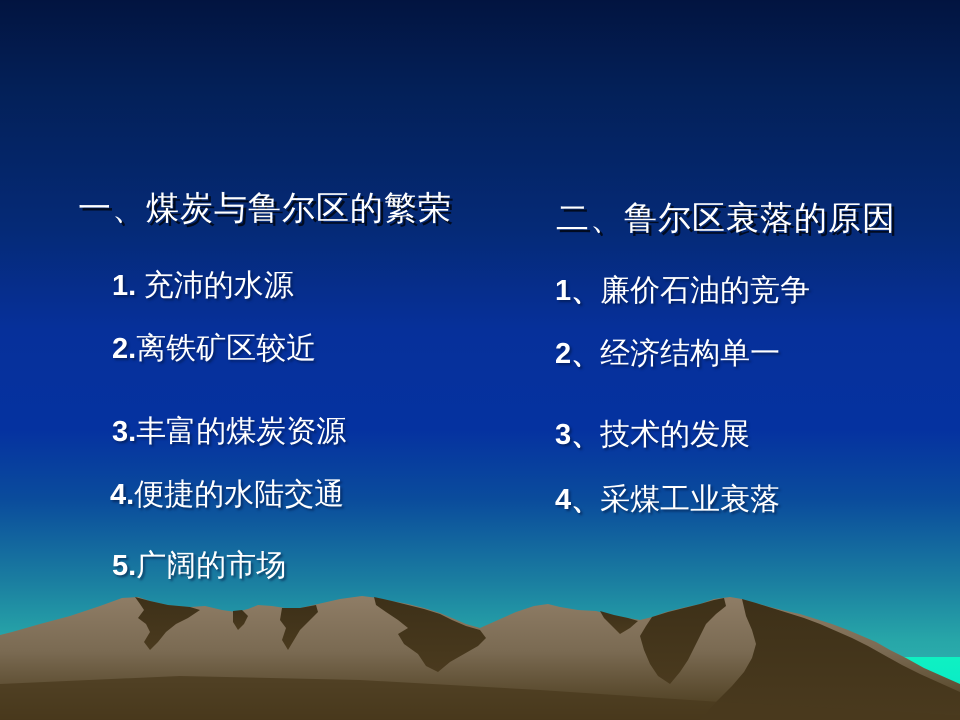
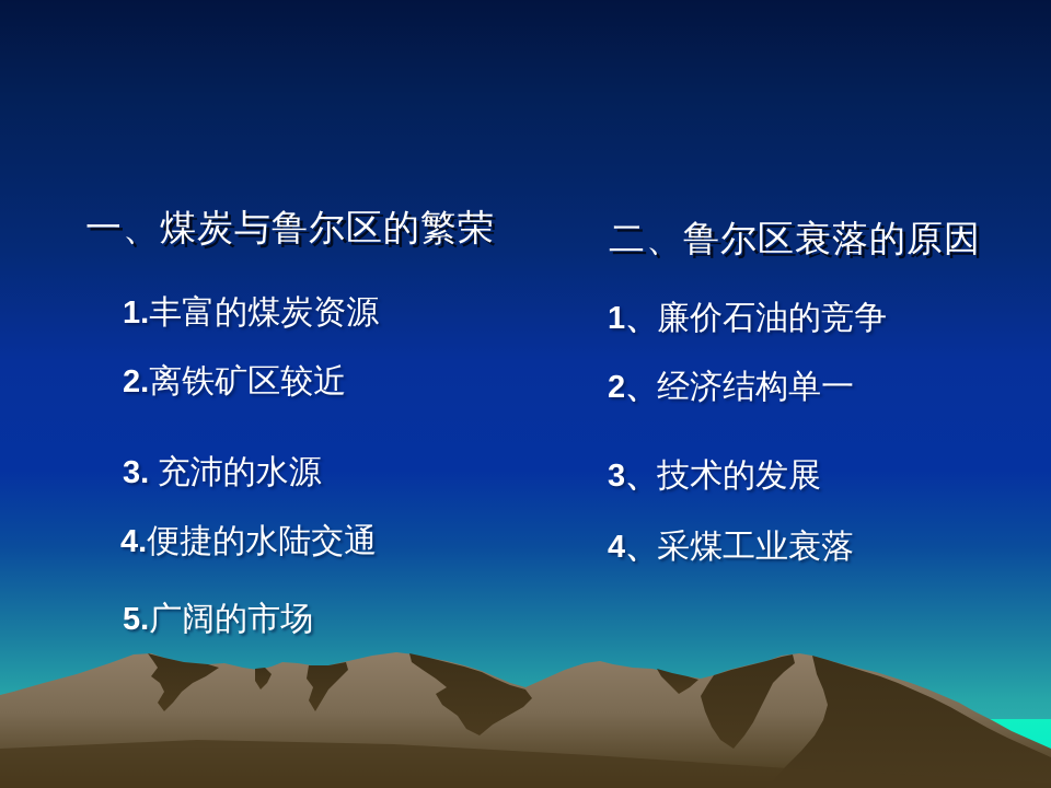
  一、煤炭与鲁尔区的繁荣
- 1. 充沛的水源
+ 1.丰富的煤炭资源
  2.离铁矿区较近
- 3.丰富的煤炭资源
+ 3. 充沛的水源
  4.便捷的水陆交通
  5.广阔的市场
  二、鲁尔区衰落的原因
  1、廉价石油的竞争
  2、经济结构单一
  3、技术的发展
  4、采煤工业衰落
